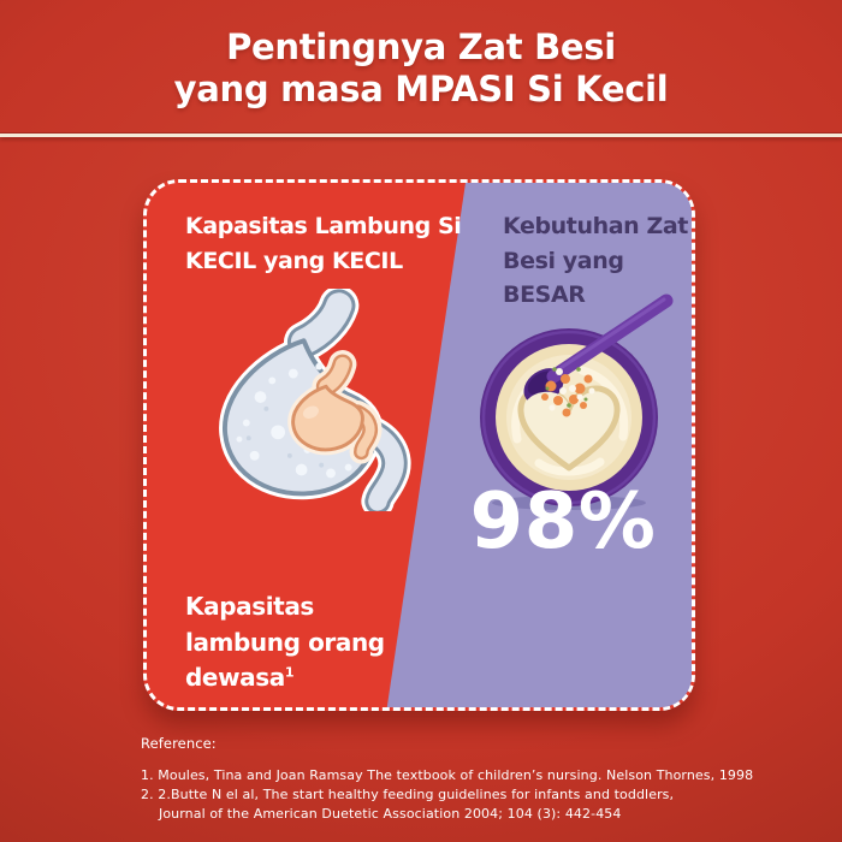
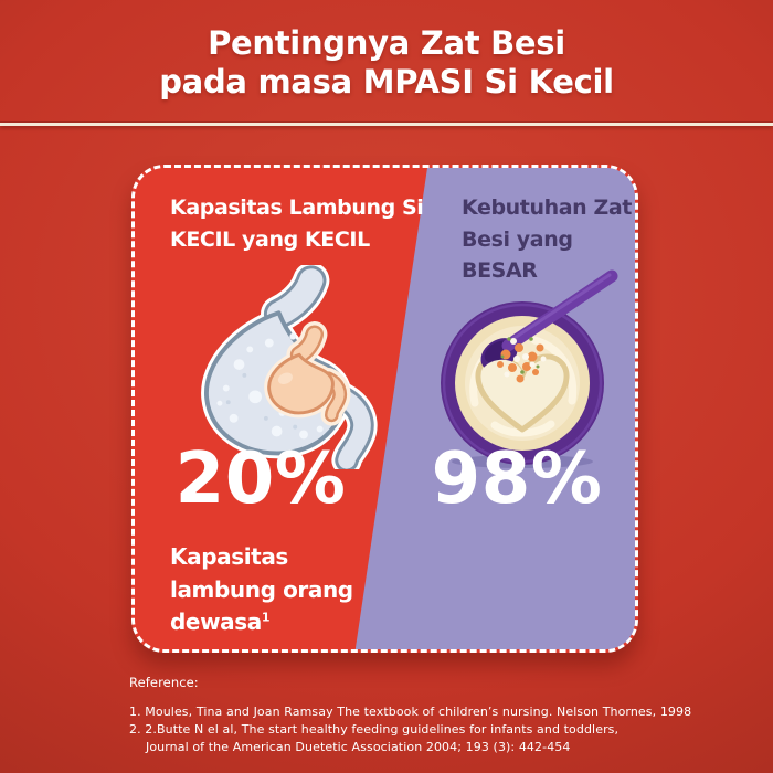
  Pentingnya Zat Besi
- yang masa MPASI Si Kecil
+ pada masa MPASI Si Kecil
  Kapasitas Lambung Si KECIL yang KECIL
  Kebutuhan Zat Besi yang BESAR
+ 20%
  98%
  Kapasitas lambung orang dewasa1
  Reference:
  1. Moules, Tina and Joan Ramsay The textbook of children’s nursing. Nelson Thornes, 1998
  2. 2.Butte N el al, The start healthy feeding guidelines for infants and toddlers,
- Journal of the American Duetetic Association 2004; 104 (3): 442-454
+ Journal of the American Duetetic Association 2004; 193 (3): 442-454
